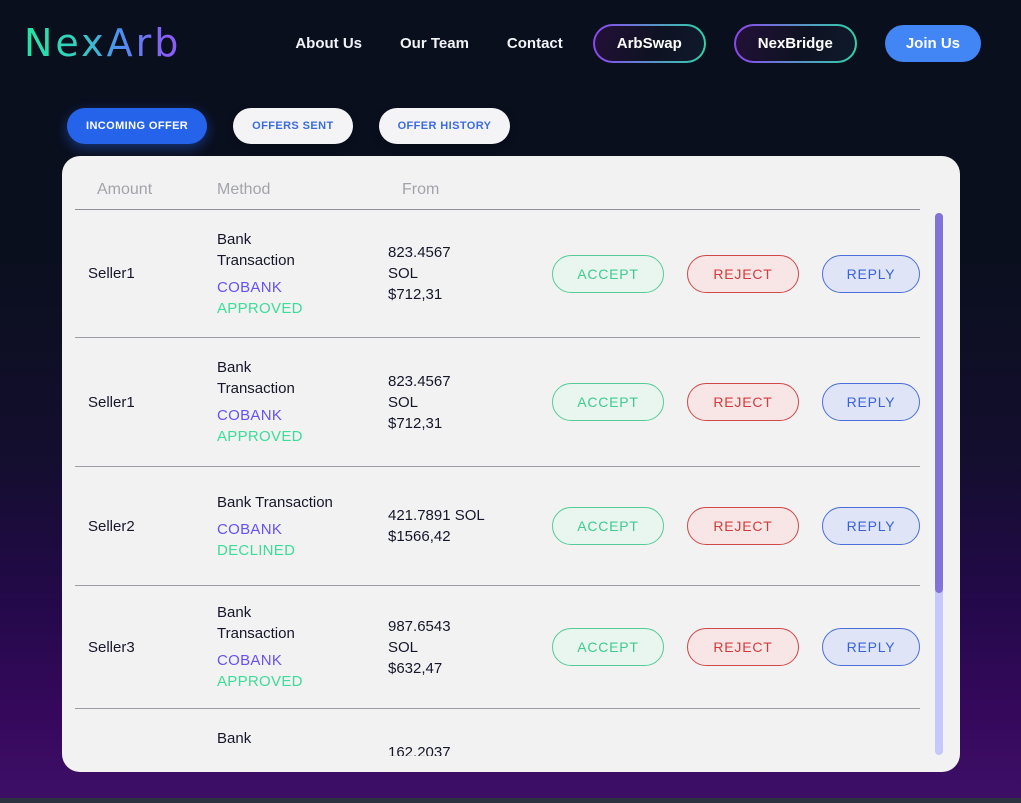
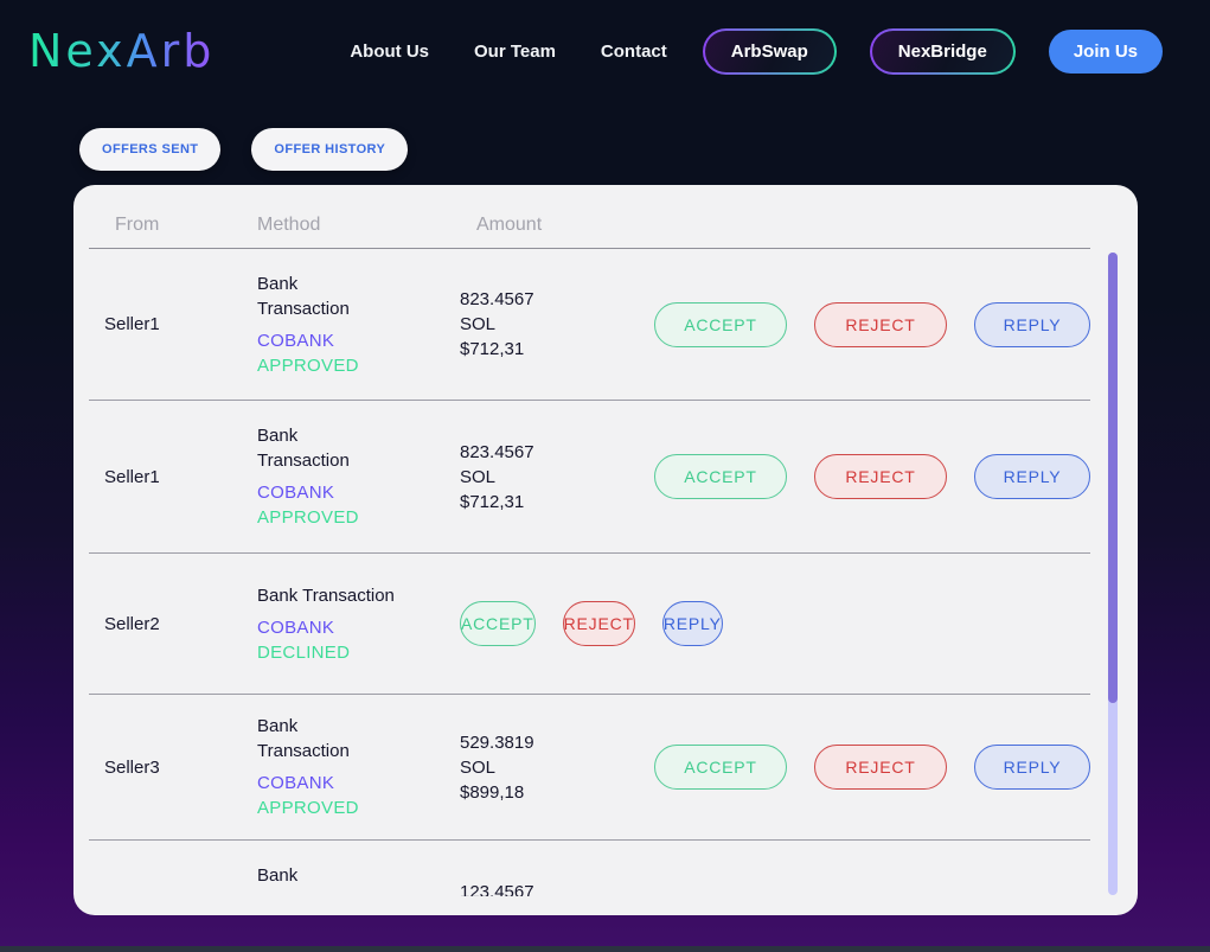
  NexArb
  About Us
  Our Team
  Contact
  ArbSwap
  NexBridge
  Join Us
- INCOMING OFFER
  OFFERS SENT
  OFFER HISTORY
- Amount
+ From
  Method
- From
+ Amount
  Seller1
  Bank
  Transaction
  COBANK
  APPROVED
  823.4567
  SOL
  $712,31
  ACCEPT
  REJECT
  REPLY
  Seller1
  Bank
  Transaction
  COBANK
  APPROVED
  823.4567
  SOL
  $712,31
  ACCEPT
  REJECT
  REPLY
  Seller2
  Bank Transaction
  COBANK
  DECLINED
- 421.7891 SOL
- $1566,42
  ACCEPT
  REJECT
  REPLY
  Seller3
  Bank
  Transaction
  COBANK
  APPROVED
- 987.6543
+ 529.3819
  SOL
- $632,47
+ $899,18
  ACCEPT
  REJECT
  REPLY
  Bank
- 162.2037
+ 123.4567
